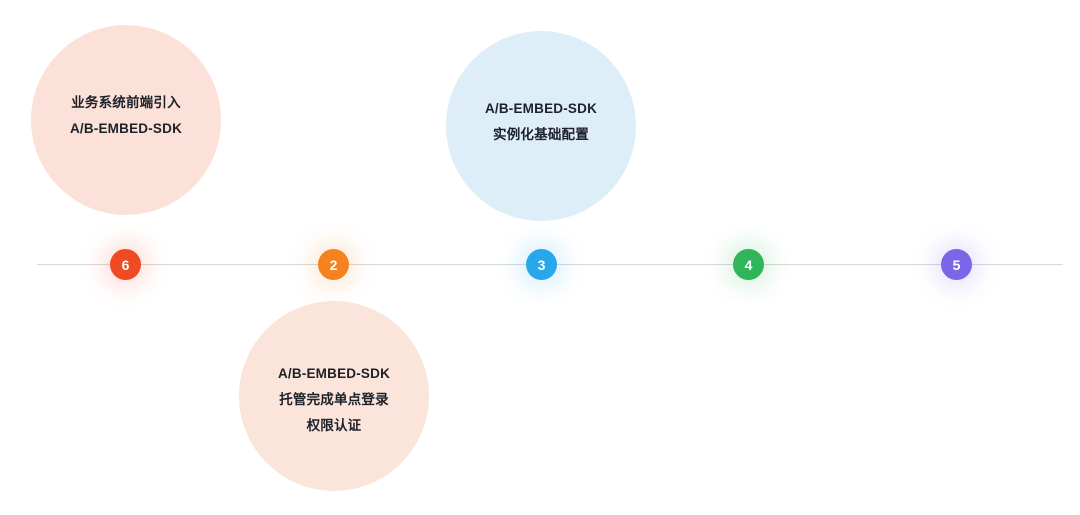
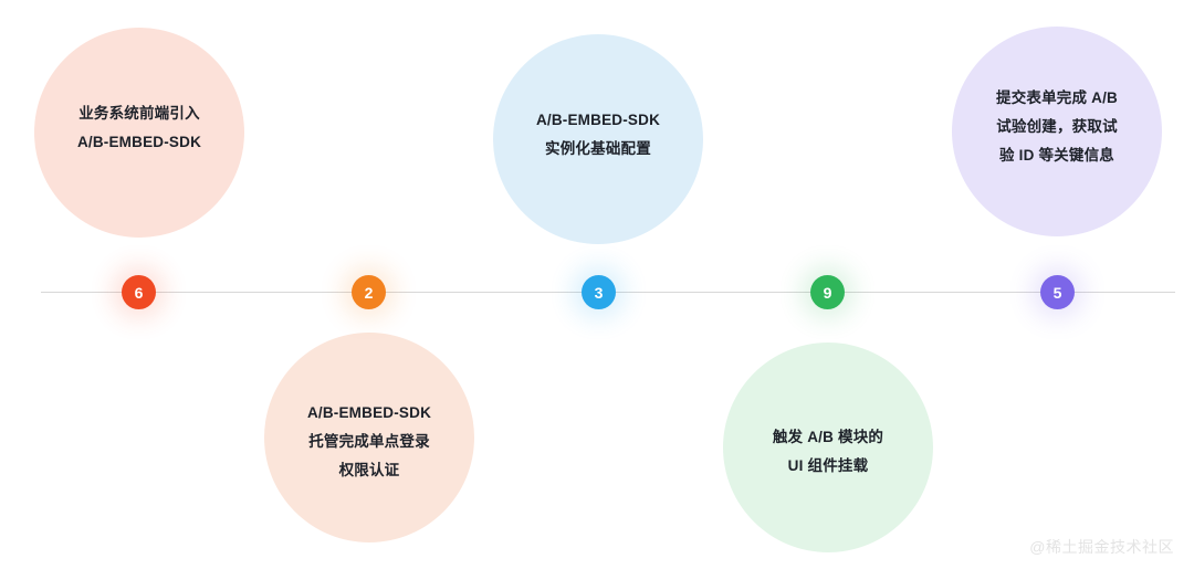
  业务系统前端引入
  A/B-EMBED-SDK
  A/B-EMBED-SDK
  托管完成单点登录
  权限认证
  A/B-EMBED-SDK
  实例化基础配置
+ 触发 A/B 模块的
+ UI 组件挂载
+ 提交表单完成 A/B
+ 试验创建，获取试
+ 验 ID 等关键信息
  6
  2
  3
- 4
+ 9
  5
+ @稀土掘金技术社区
